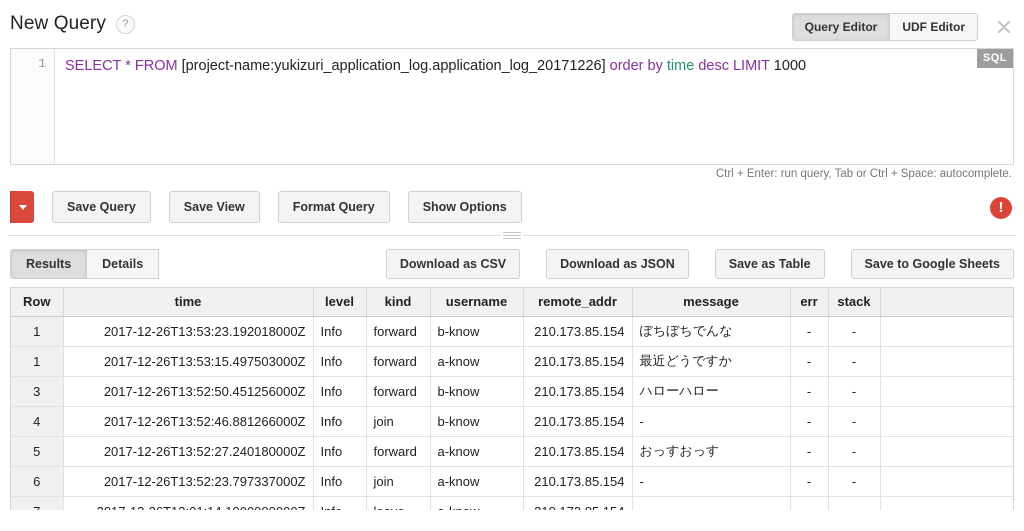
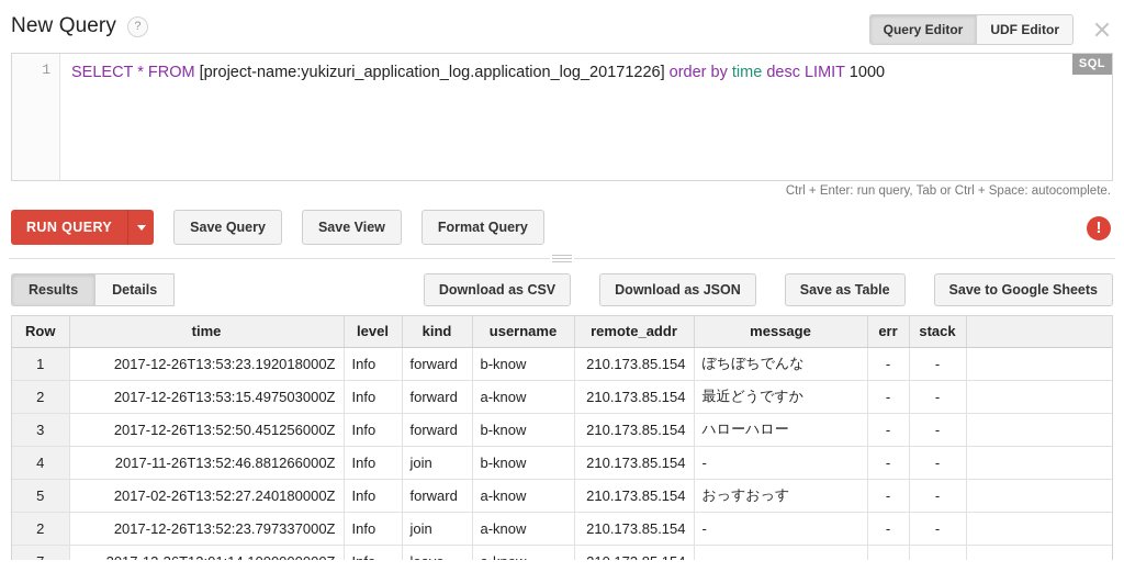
  New Query
  ?
  Query Editor
  UDF Editor
  1
  SELECT * FROM [project-name:yukizuri_application_log.application_log_20171226] order by time desc LIMIT 1000
  SQL
  Ctrl + Enter: run query, Tab or Ctrl + Space: autocomplete.
+ RUN QUERY
  Save Query
  Save View
  Format Query
- Show Options
  !
  Results
  Details
  Download as CSV
  Download as JSON
  Save as Table
  Save to Google Sheets
  Row	time	level	kind	username	remote_addr	message	err	stack
  1	2017-12-26T13:53:23.192018000Z	Info	forward	b-know	210.173.85.154	ぼちぼちでんな	-	-
- 1	2017-12-26T13:53:15.497503000Z	Info	forward	a-know	210.173.85.154	最近どうですか	-	-
+ 2	2017-12-26T13:53:15.497503000Z	Info	forward	a-know	210.173.85.154	最近どうですか	-	-
  3	2017-12-26T13:52:50.451256000Z	Info	forward	b-know	210.173.85.154	ハローハロー	-	-
- 4	2017-12-26T13:52:46.881266000Z	Info	join	b-know	210.173.85.154	-	-	-
+ 4	2017-11-26T13:52:46.881266000Z	Info	join	b-know	210.173.85.154	-	-	-
- 5	2017-12-26T13:52:27.240180000Z	Info	forward	a-know	210.173.85.154	おっすおっす	-	-
+ 5	2017-02-26T13:52:27.240180000Z	Info	forward	a-know	210.173.85.154	おっすおっす	-	-
- 6	2017-12-26T13:52:23.797337000Z	Info	join	a-know	210.173.85.154	-	-	-
+ 2	2017-12-26T13:52:23.797337000Z	Info	join	a-know	210.173.85.154	-	-	-
